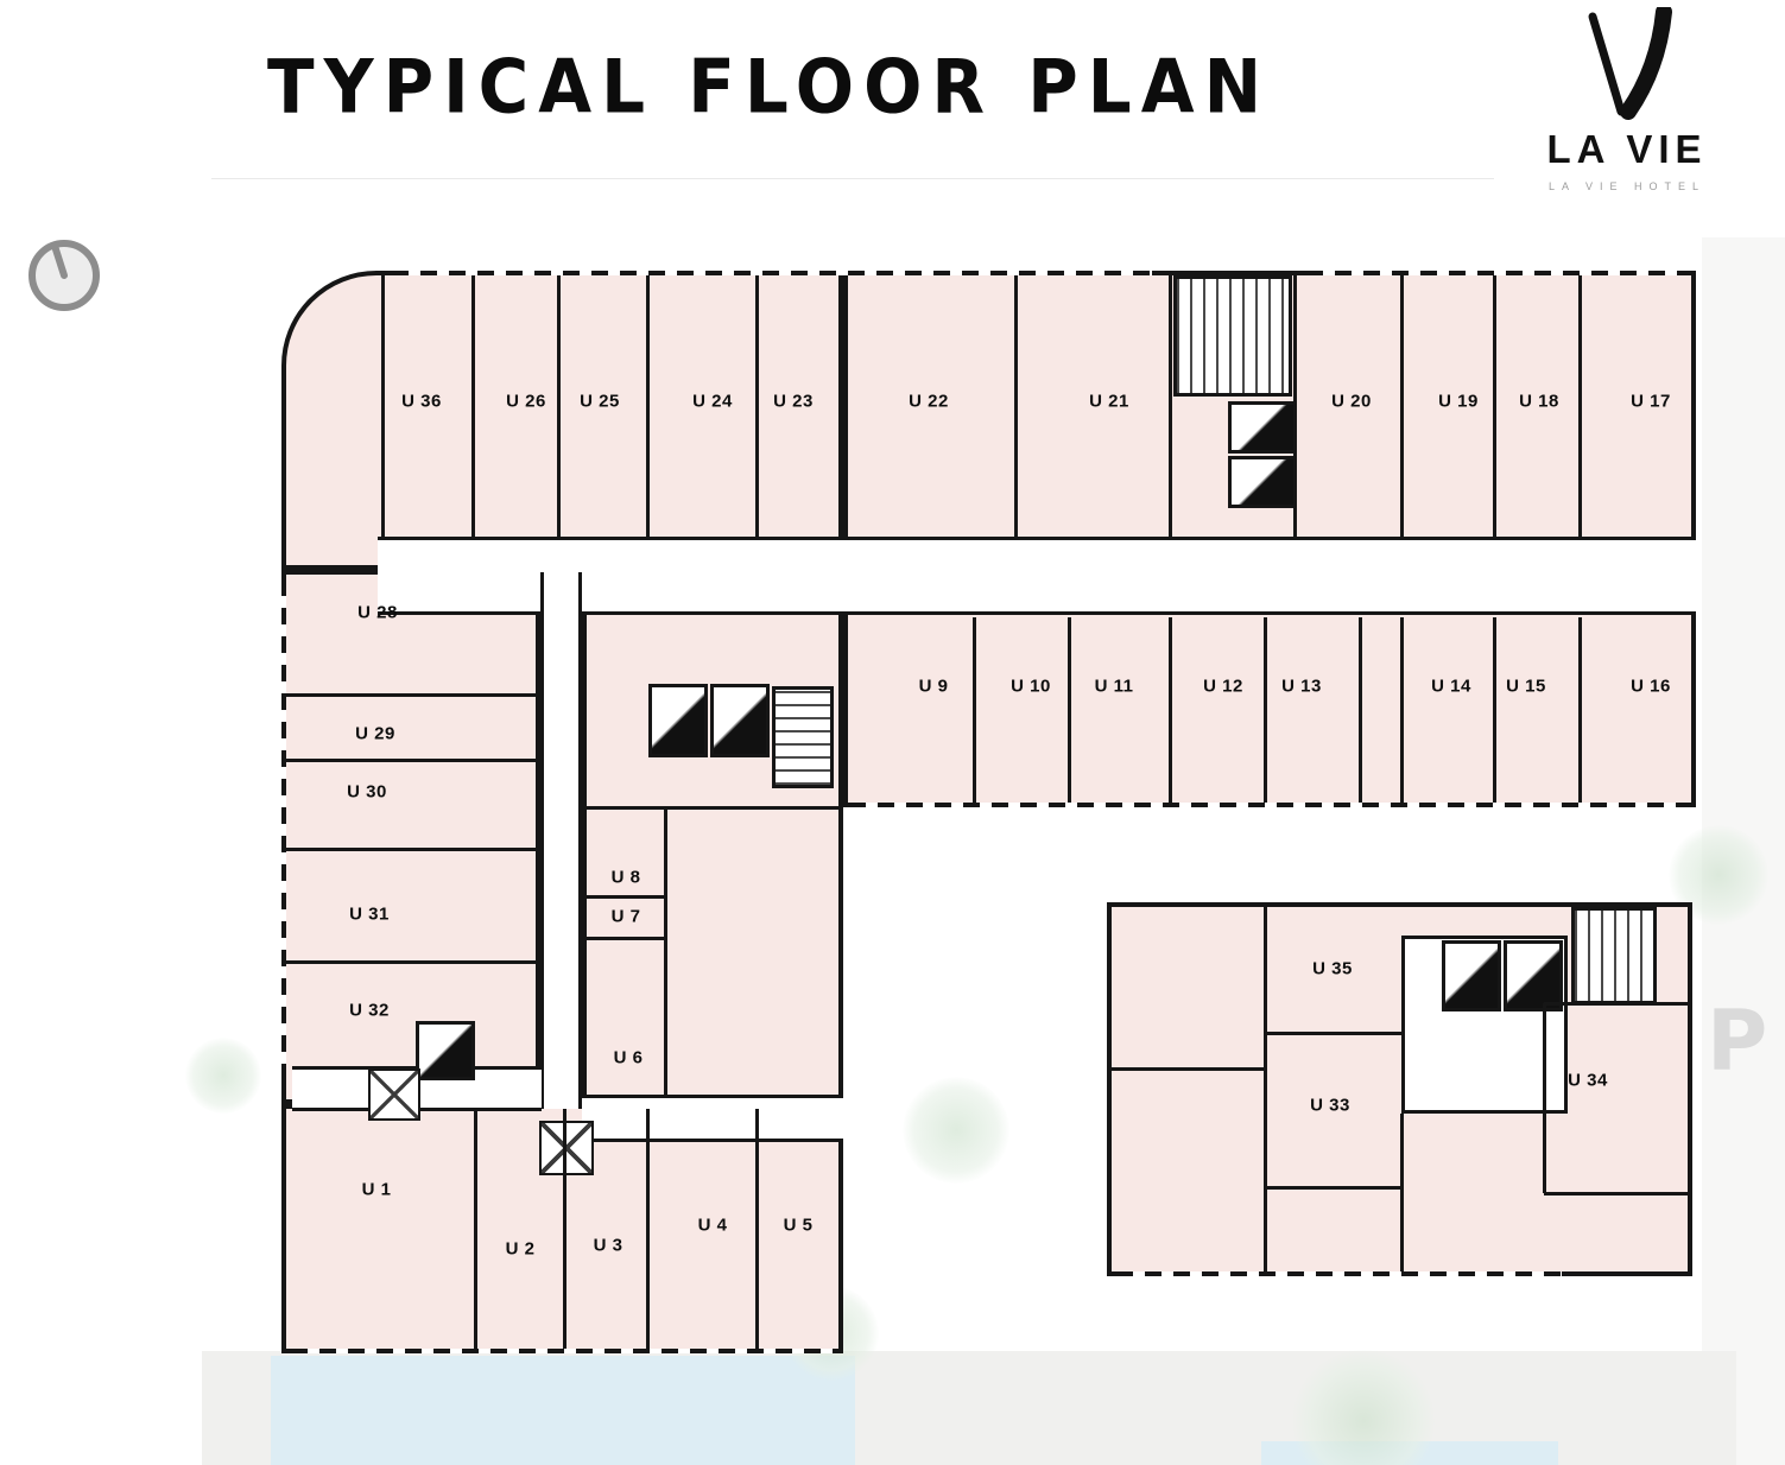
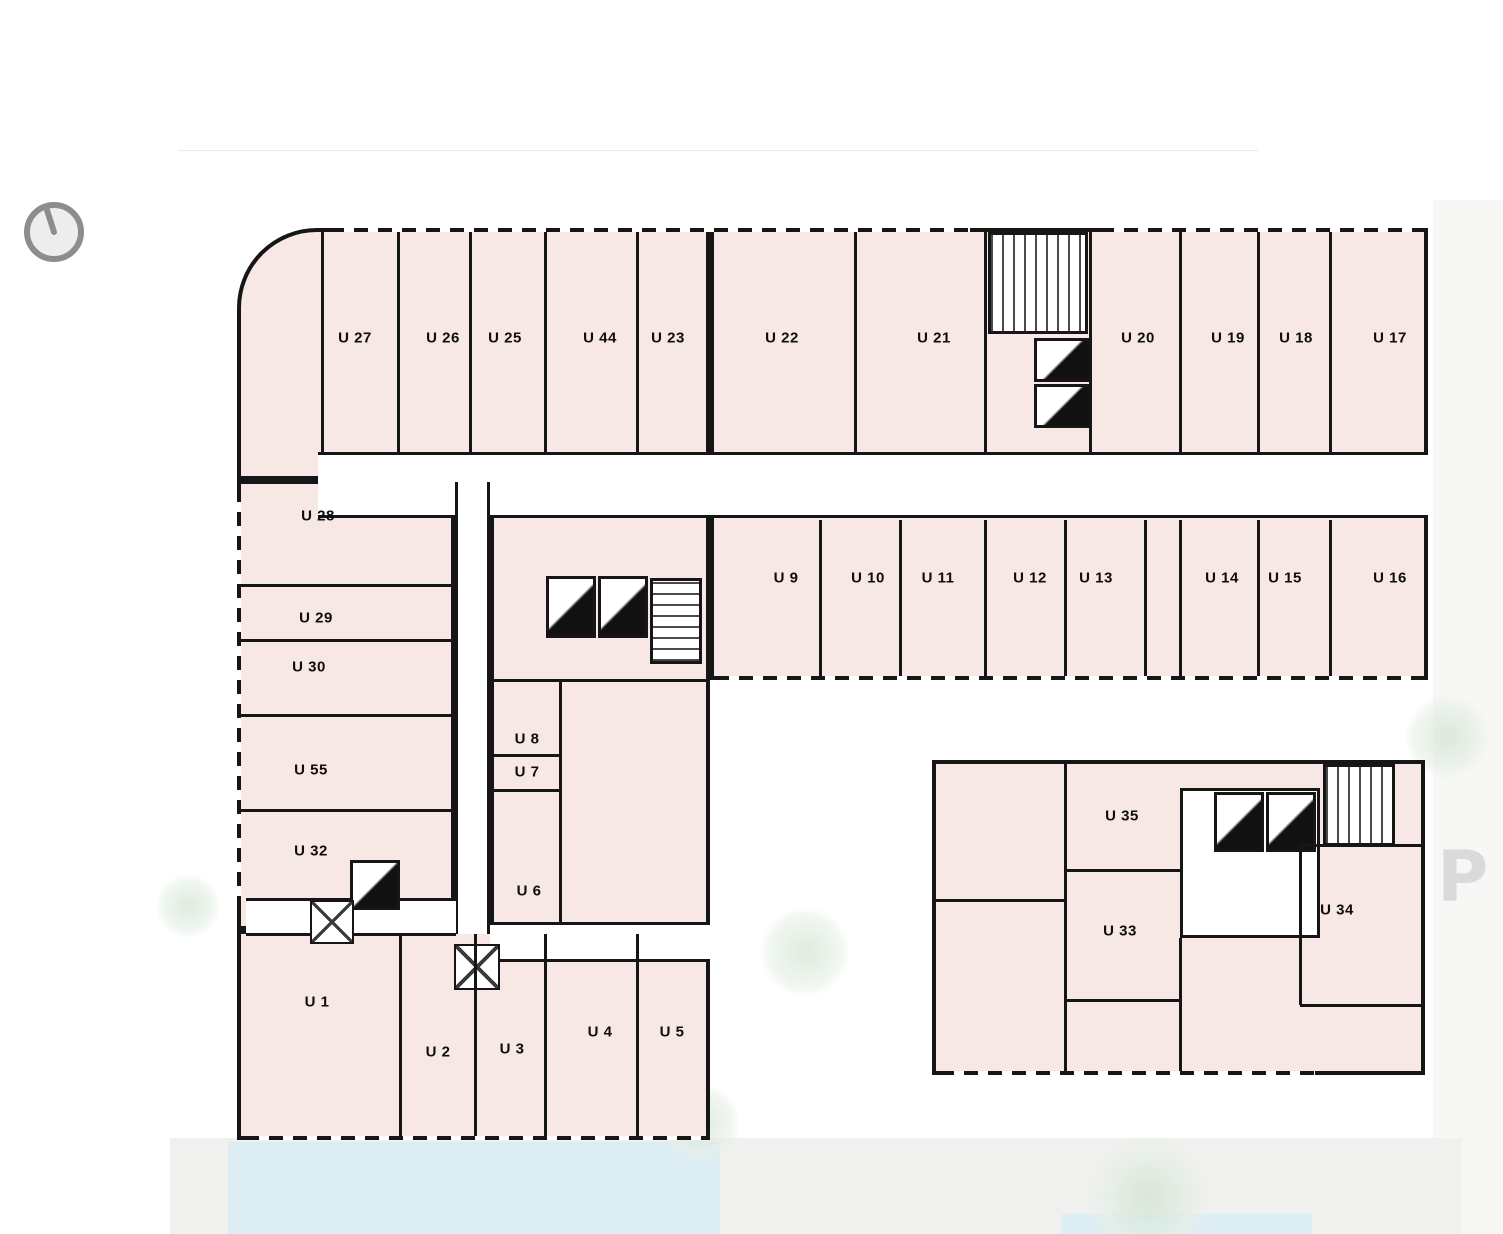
- TYPICAL FLOOR PLAN
- LA VIE
- LA VIE HOTEL
- U 36
+ U 27
  U 26
  U 25
- U 24
+ U 44
  U 23
  U 22
  U 21
  U 20
  U 19
  U 18
  U 17
  U 28
  U 29
  U 30
- U 31
+ U 55
  U 32
  U 9
  U 10
  U 11
  U 12
  U 13
  U 14
  U 15
  U 16
  U 8
  U 7
  U 6
  U 1
  U 2
  U 3
  U 4
  U 5
  U 35
  U 33
  U 34
  P
